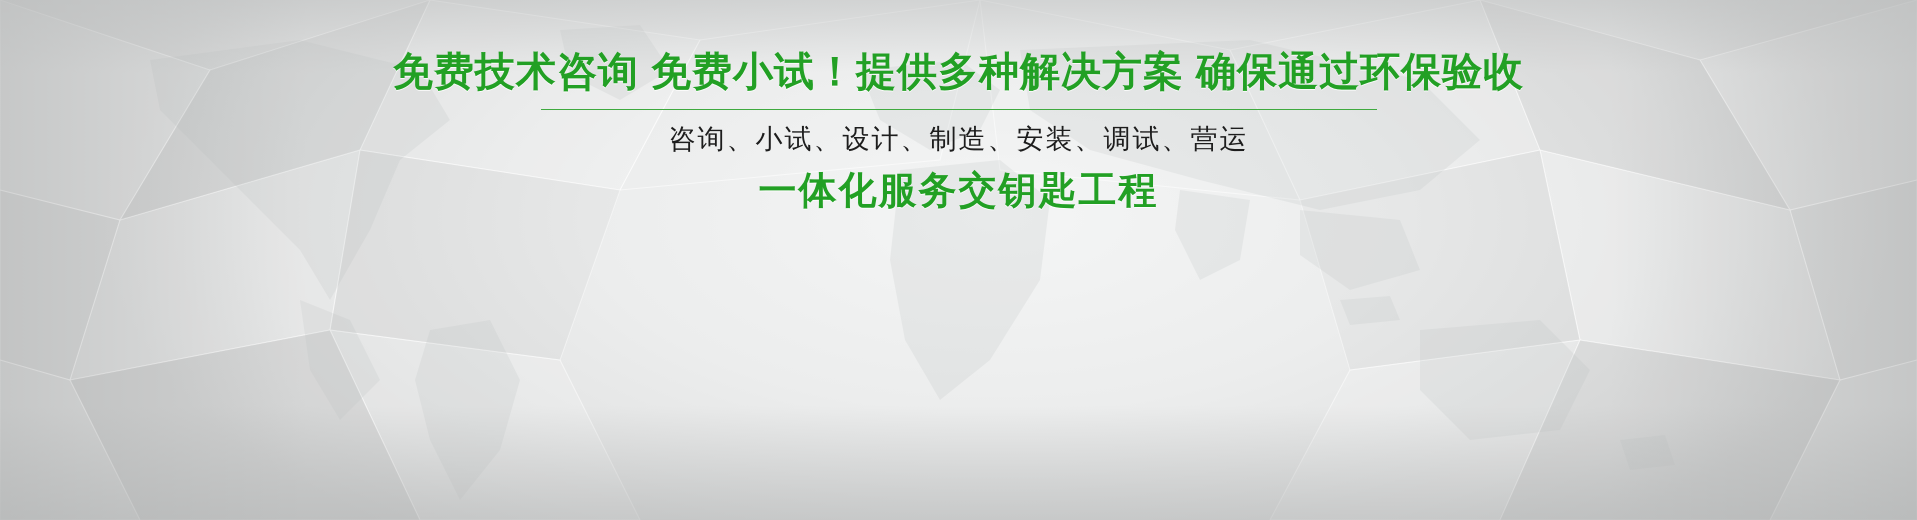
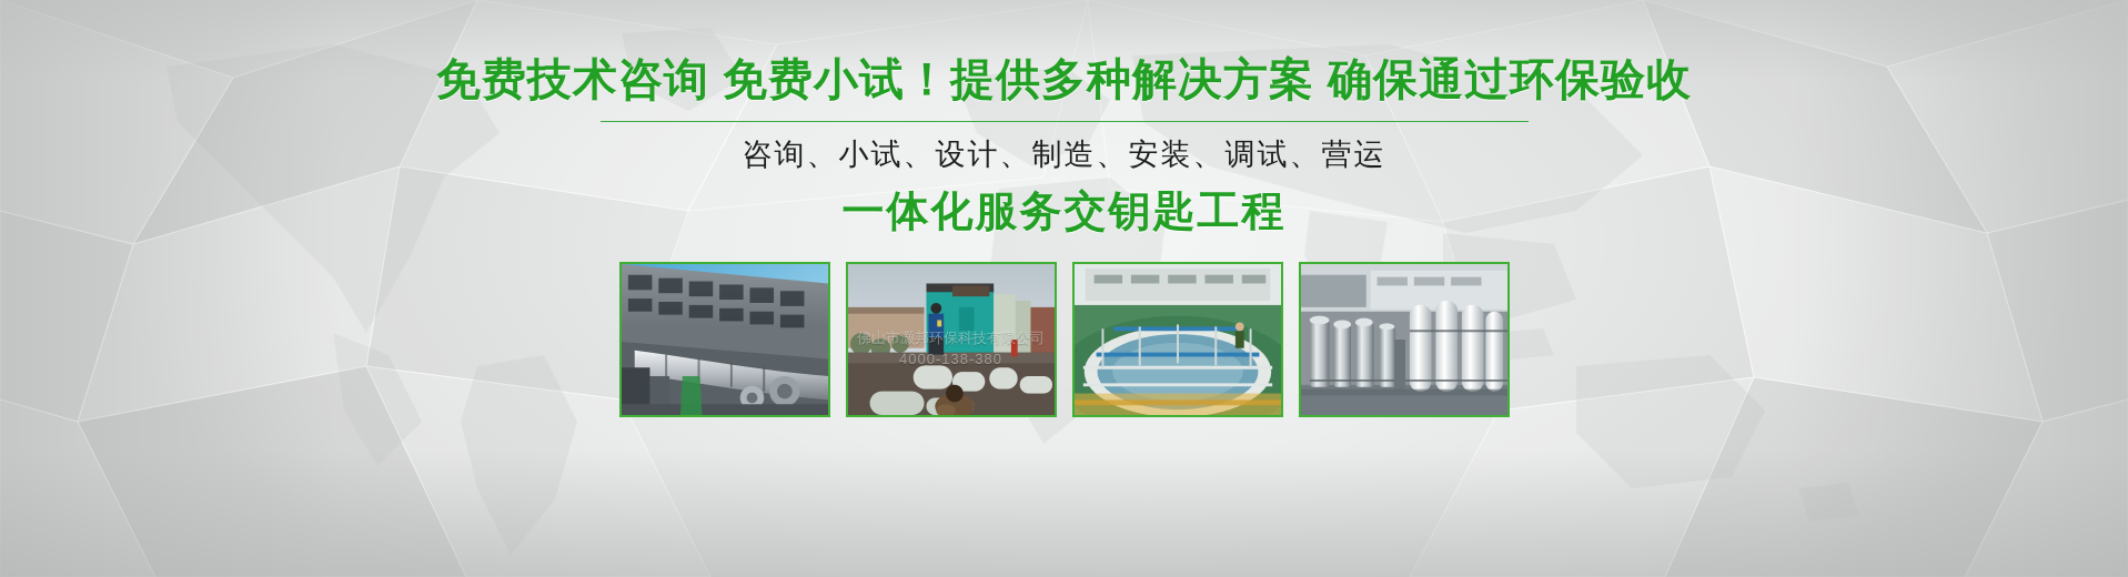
  免费技术咨询 免费小试！提供多种解决方案 确保通过环保验收
  咨询、小试、设计、制造、安装、调试、营运
  一体化服务交钥匙工程
+ 佛山市灏邦环保科技有限公司
+ 4000-138-380
